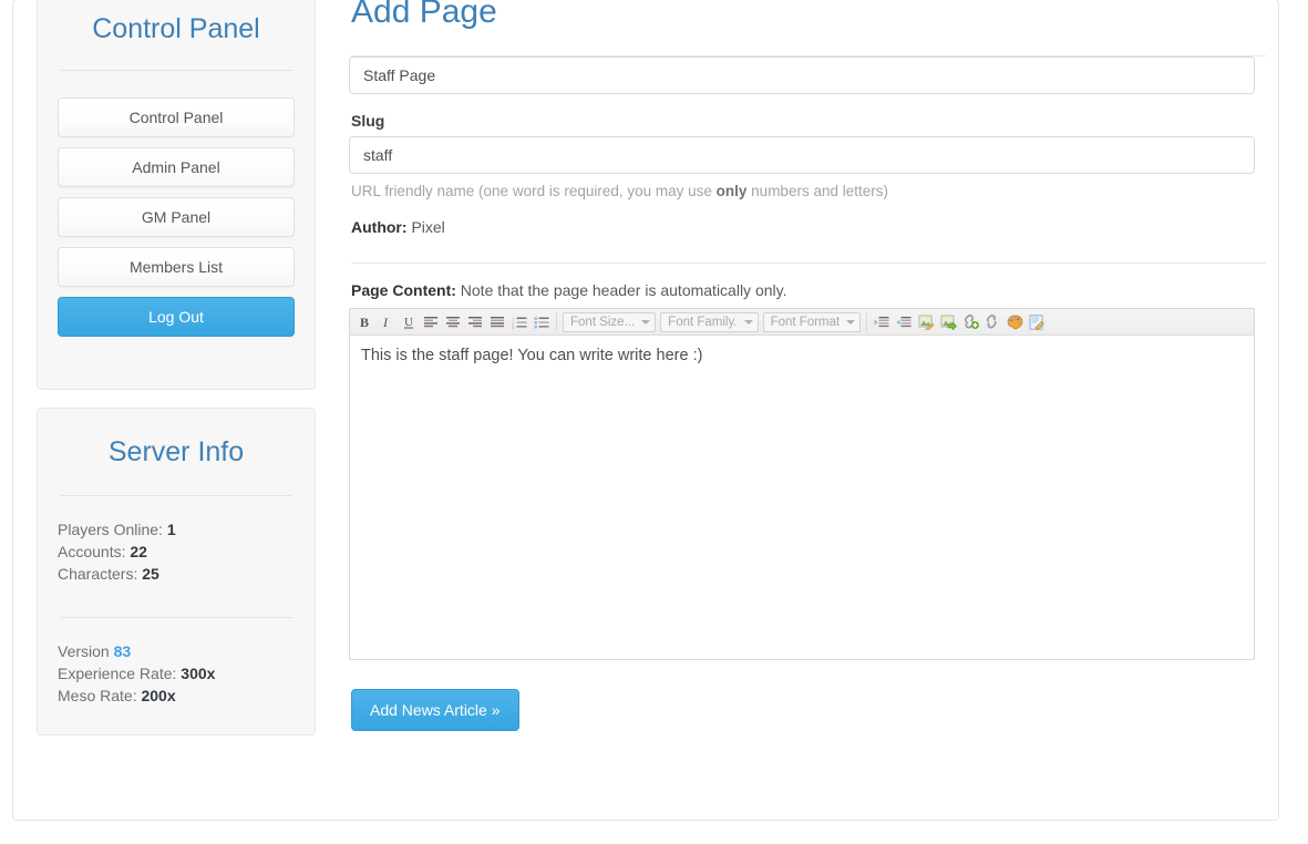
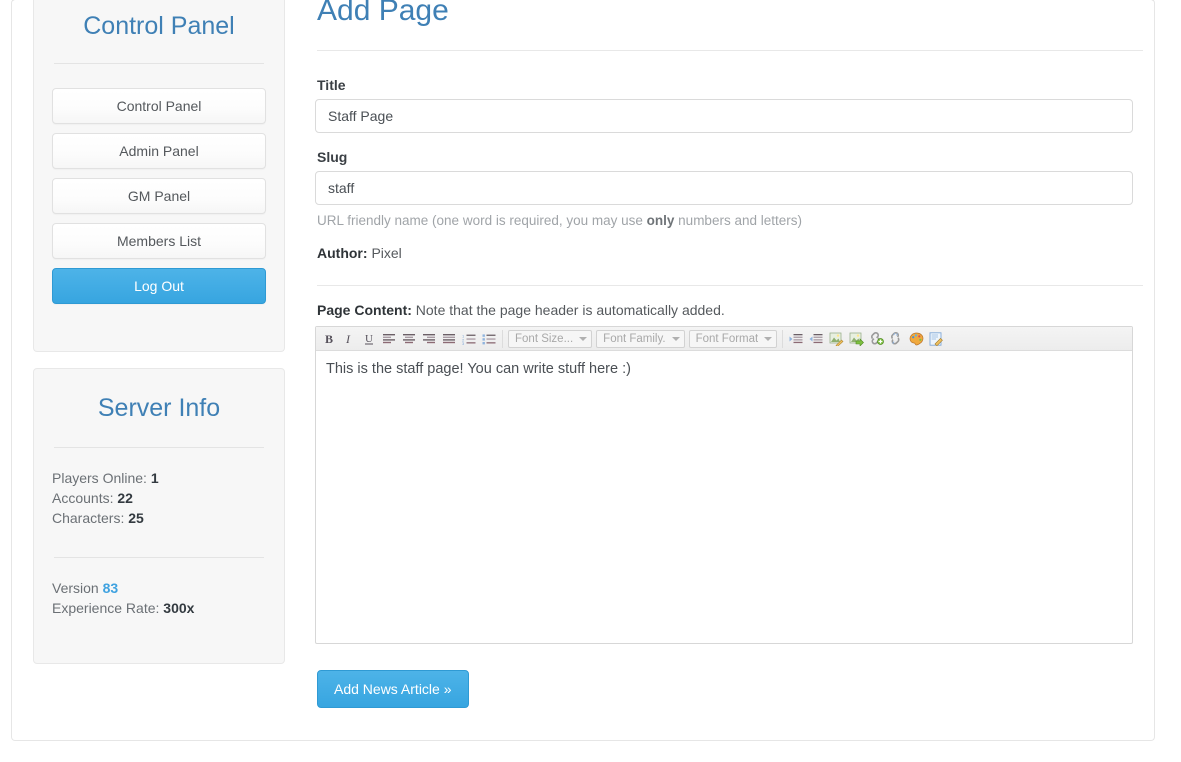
  Control Panel
  Control Panel
  Admin Panel
  GM Panel
  Members List
  Log Out
  Server Info
  Players Online: 1
  Accounts: 22
  Characters: 25
  Version 83
  Experience Rate: 300x
- Meso Rate: 200x
  Add Page
+ Title
  Staff Page
  Slug
  staff
  URL friendly name (one word is required, you may use only numbers and letters)
  Author: Pixel
- Page Content: Note that the page header is automatically only.
+ Page Content: Note that the page header is automatically added.
  B
  I
  U
  Font Size...
  Font Family.
  Font Format
- This is the staff page! You can write write here :)
+ This is the staff page! You can write stuff here :)
  Add News Article »
